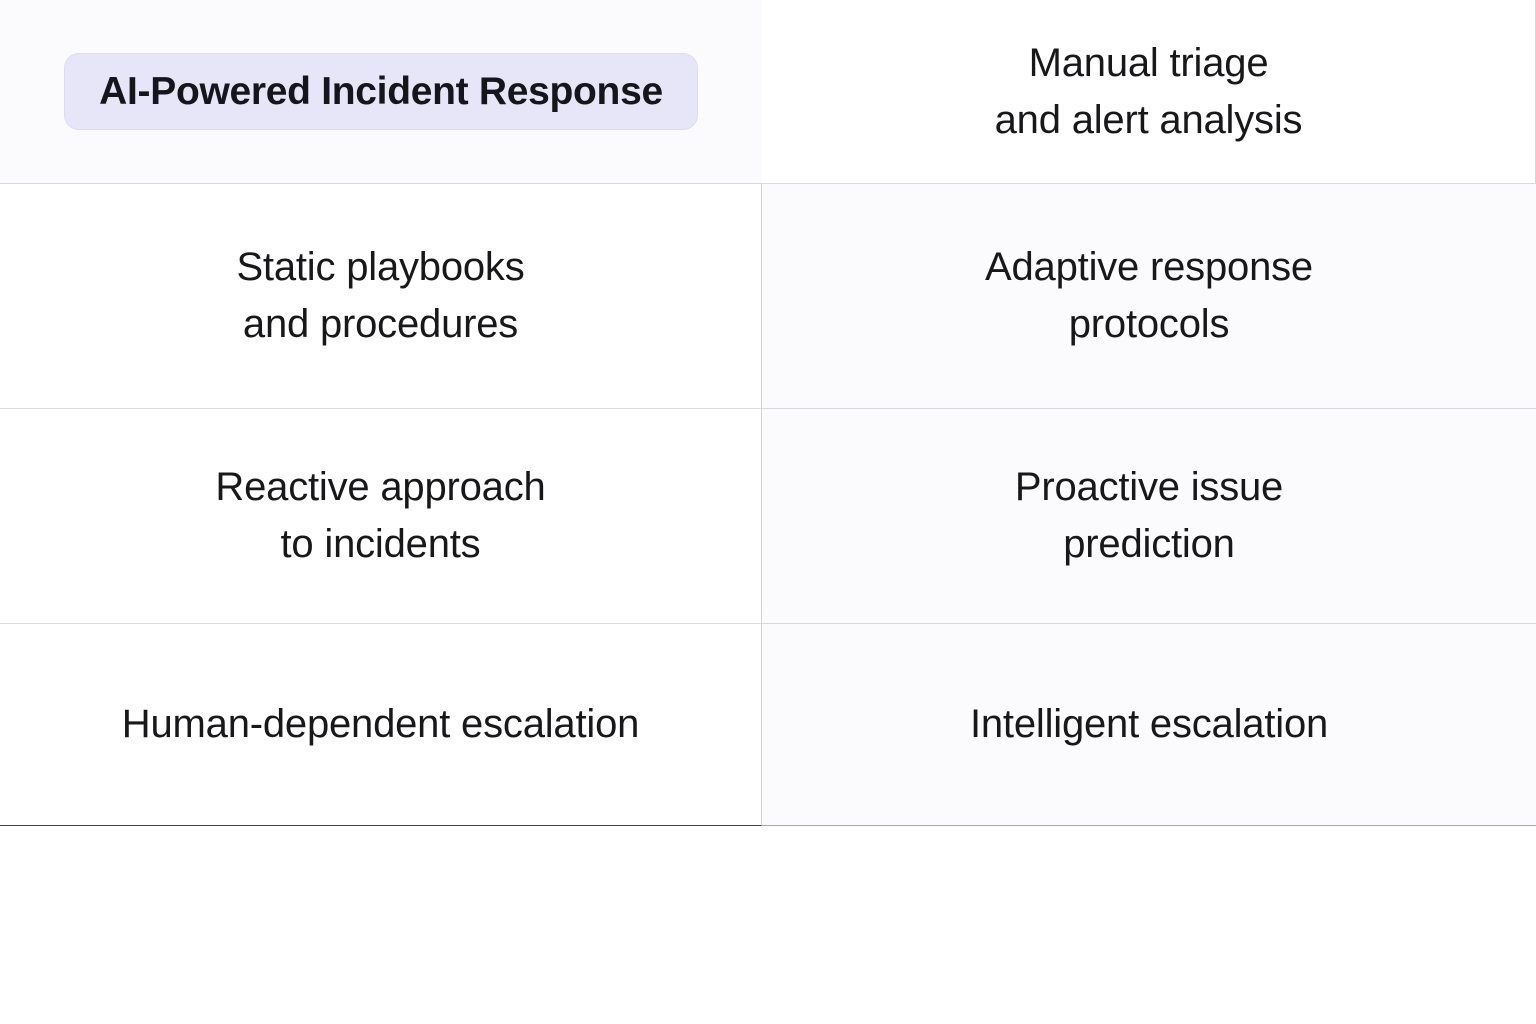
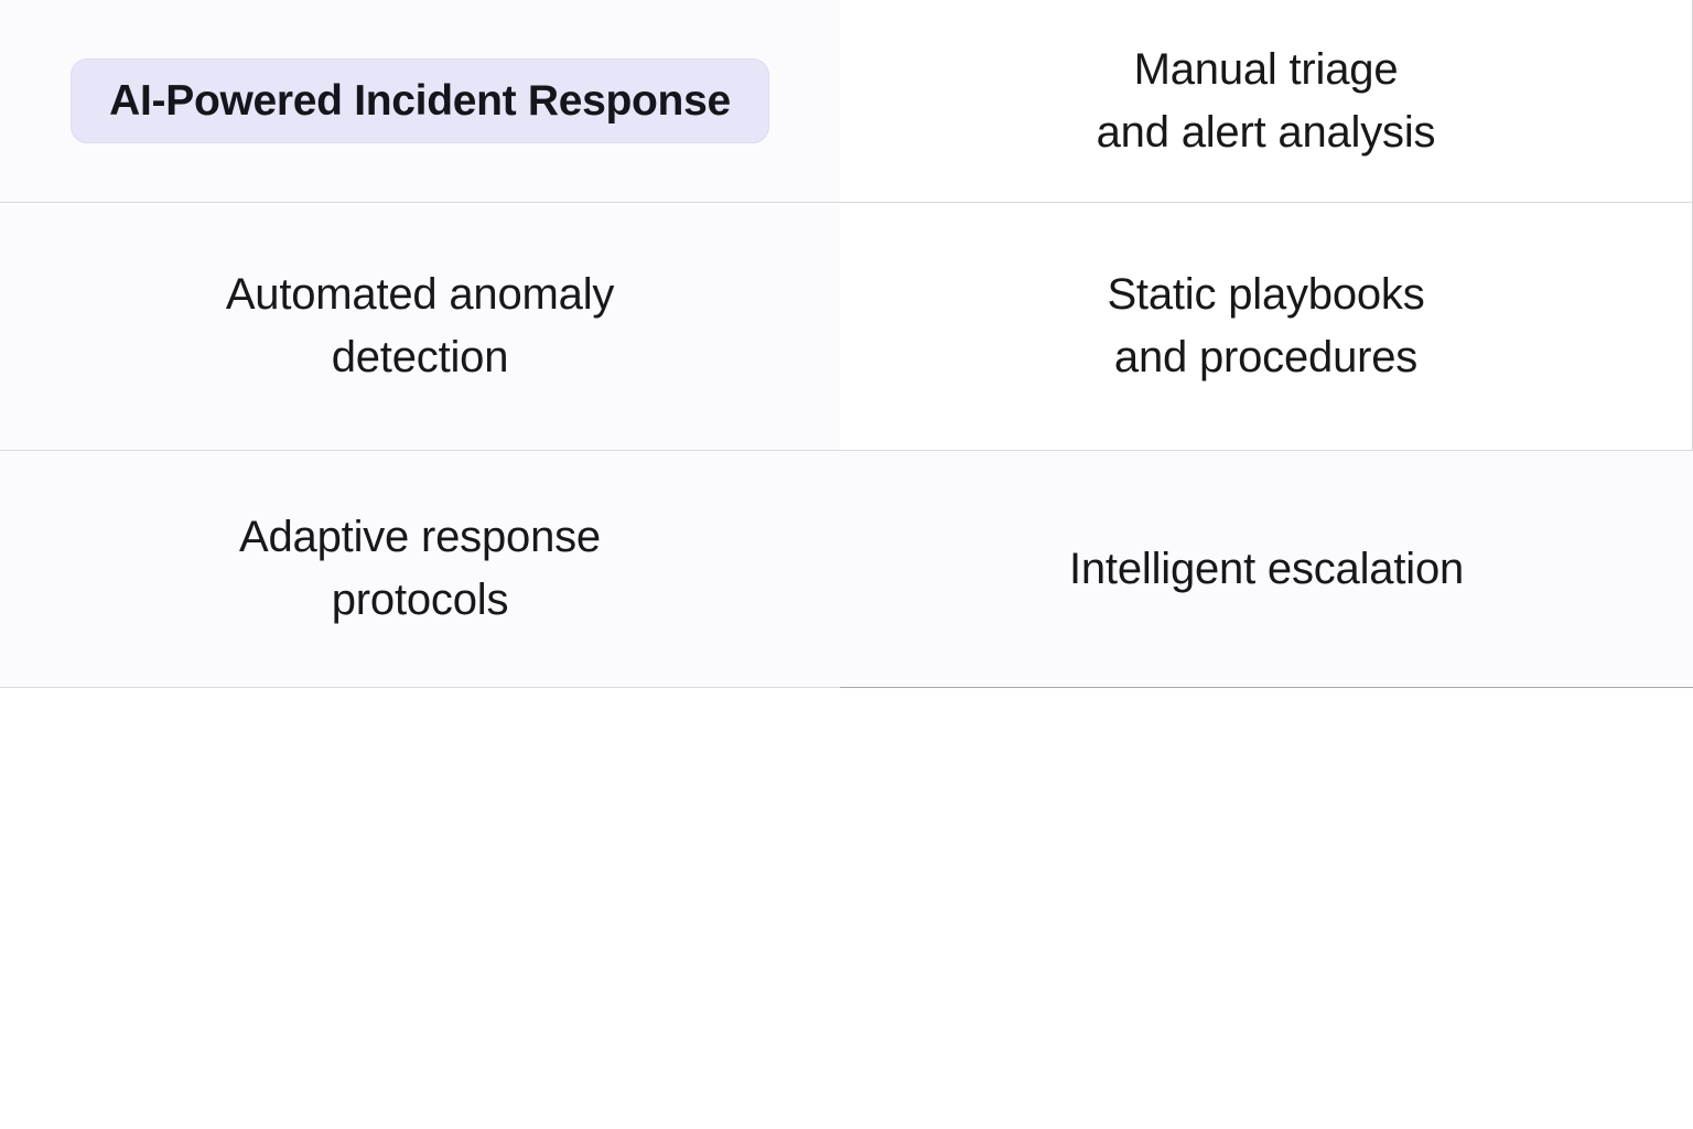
  AI-Powered Incident Response
  Manual triage
  and alert analysis
+ Automated anomaly
+ detection
  Static playbooks
  and procedures
  Adaptive response
  protocols
- Reactive approach
- to incidents
- Proactive issue
- prediction
- Human-dependent escalation
  Intelligent escalation
